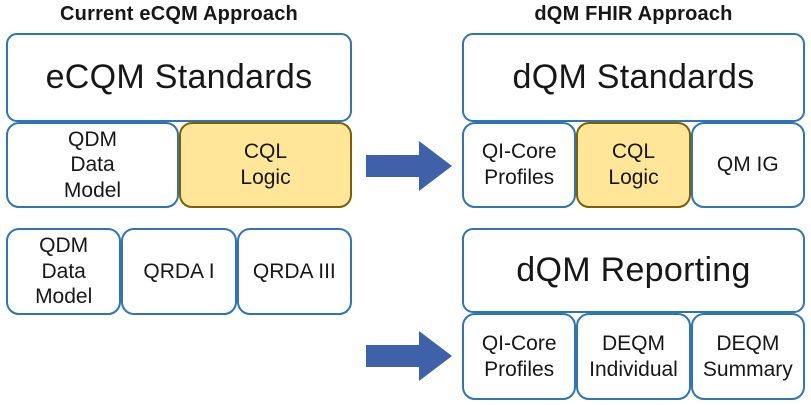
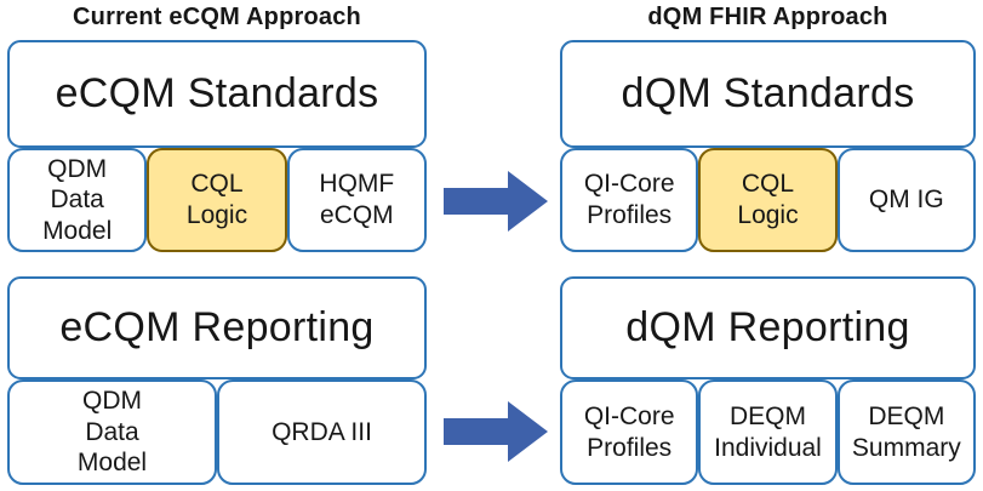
  Current eCQM Approach
  eCQM Standards
  QDM
  Data
  Model
  CQL
  Logic
+ HQMF
+ eCQM
+ eCQM Reporting
  QDM
  Data
  Model
- QRDA I
  QRDA III
  dQM FHIR Approach
  dQM Standards
  QI-Core
  Profiles
  CQL
  Logic
  QM IG
  dQM Reporting
  QI-Core
  Profiles
  DEQM
  Individual
  DEQM
  Summary
